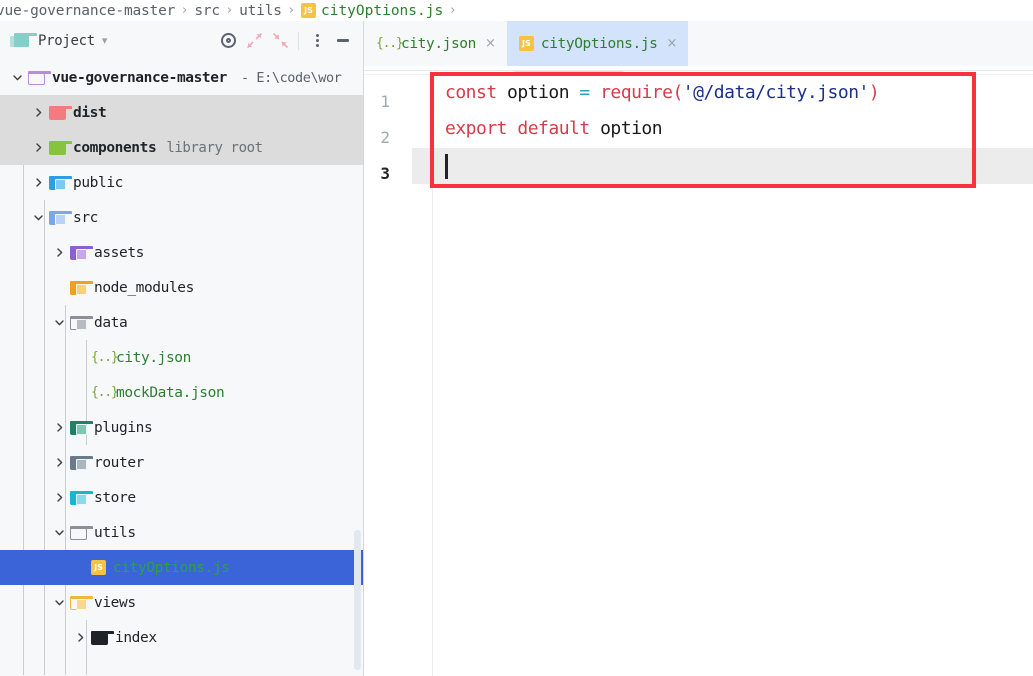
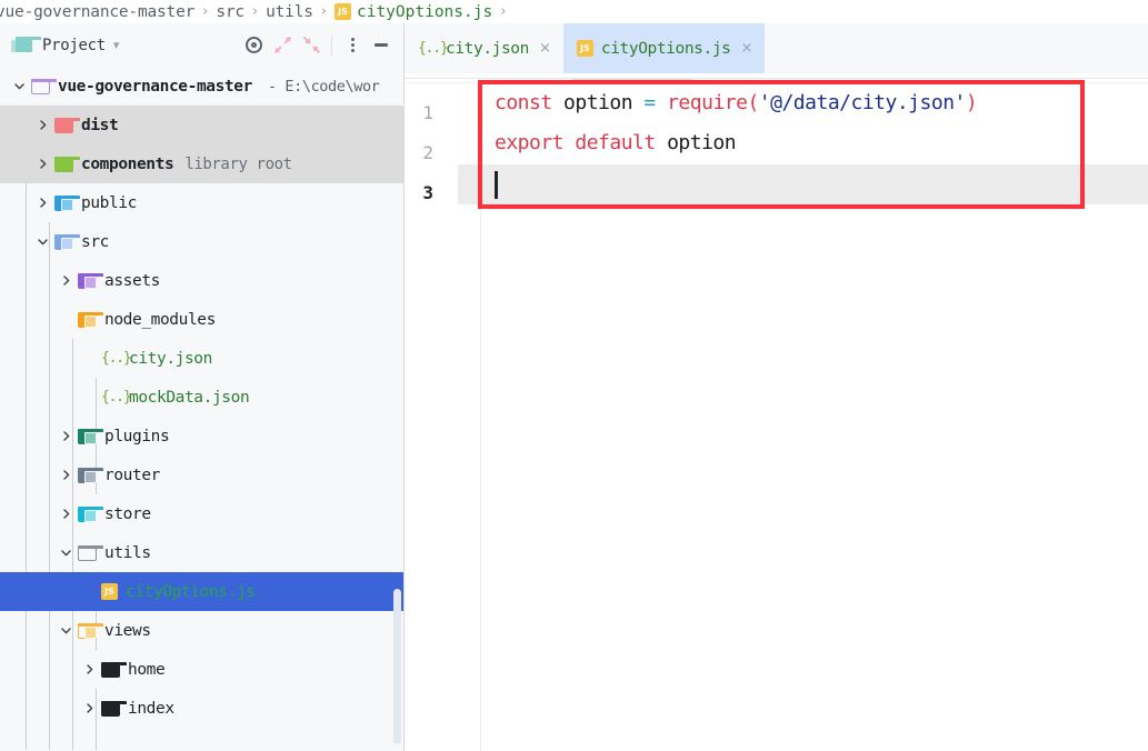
  vue-governance-master
  ›
  src
  ›
  utils
  ›
  JS
  cityOptions.js
  ›
  Project
  ▾
  vue-governance-master
  - E:\code\wor
  dist
  components
  library root
  public
  src
  assets
  node_modules
- data
  {..}
  city.json
  {..}
  mockData.json
  plugins
  router
  store
  utils
  JS
  cityOptions.js
  views
+ home
  index
  {..}
  city.json
  ×
  JS
  cityOptions.js
  ×
  1
  2
  3
  const option = require('@/data/city.json')
  export default option
